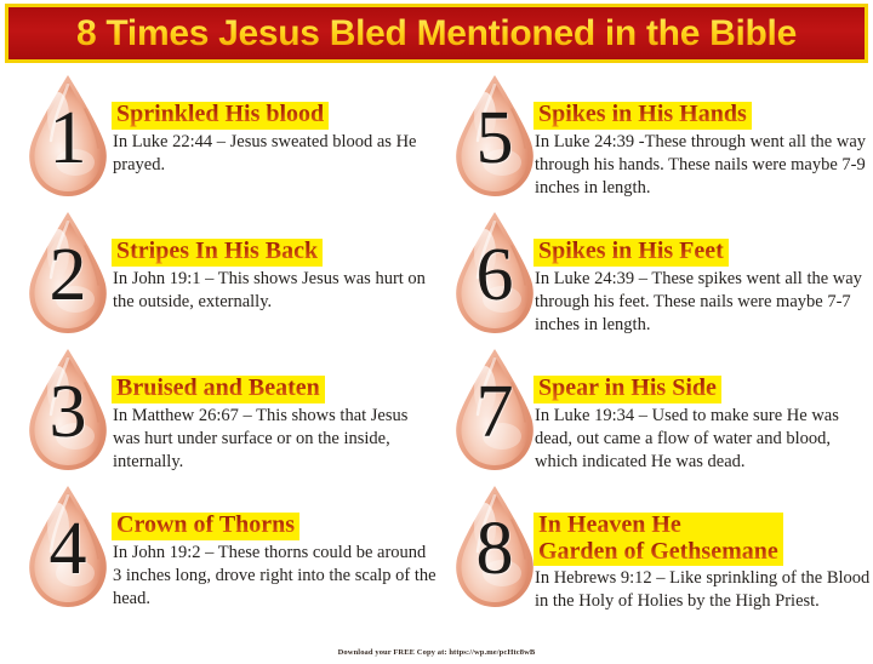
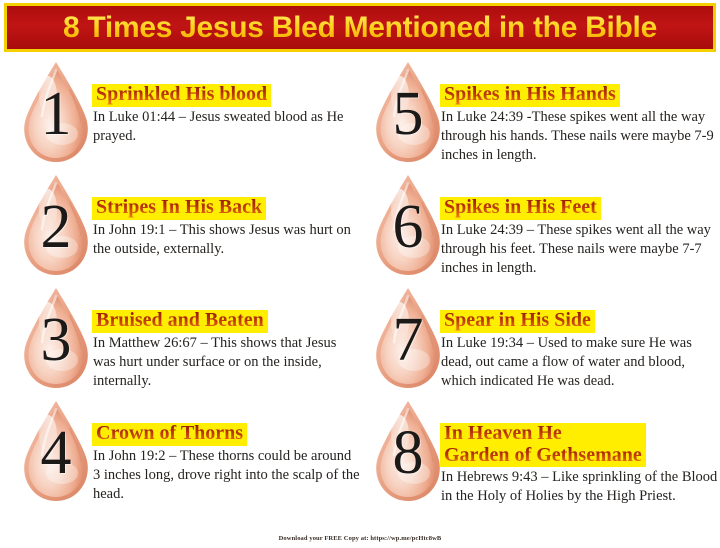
  8 Times Jesus Bled Mentioned in the Bible
  1
  Sprinkled His blood
- In Luke 22:44 – Jesus sweated blood as He prayed.
+ In Luke 01:44 – Jesus sweated blood as He prayed.
  2
  Stripes In His Back
  In John 19:1 – This shows Jesus was hurt on the outside, externally.
  3
  Bruised and Beaten
  In Matthew 26:67 – This shows that Jesus was hurt under surface or on the inside, internally.
  4
  Crown of Thorns
  In John 19:2 – These thorns could be around 3 inches long, drove right into the scalp of the head.
  5
  Spikes in His Hands
- In Luke 24:39 -These through went all the way through his hands. These nails were maybe 7-9 inches in length.
+ In Luke 24:39 -These spikes went all the way through his hands. These nails were maybe 7-9 inches in length.
  6
  Spikes in His Feet
  In Luke 24:39 – These spikes went all the way through his feet. These nails were maybe 7-7 inches in length.
  7
  Spear in His Side
  In Luke 19:34 – Used to make sure He was dead, out came a flow of water and blood, which indicated He was dead.
  8
  In Heaven He
  Garden of Gethsemane
- In Hebrews 9:12 – Like sprinkling of the Blood in the Holy of Holies by the High Priest.
+ In Hebrews 9:43 – Like sprinkling of the Blood in the Holy of Holies by the High Priest.
